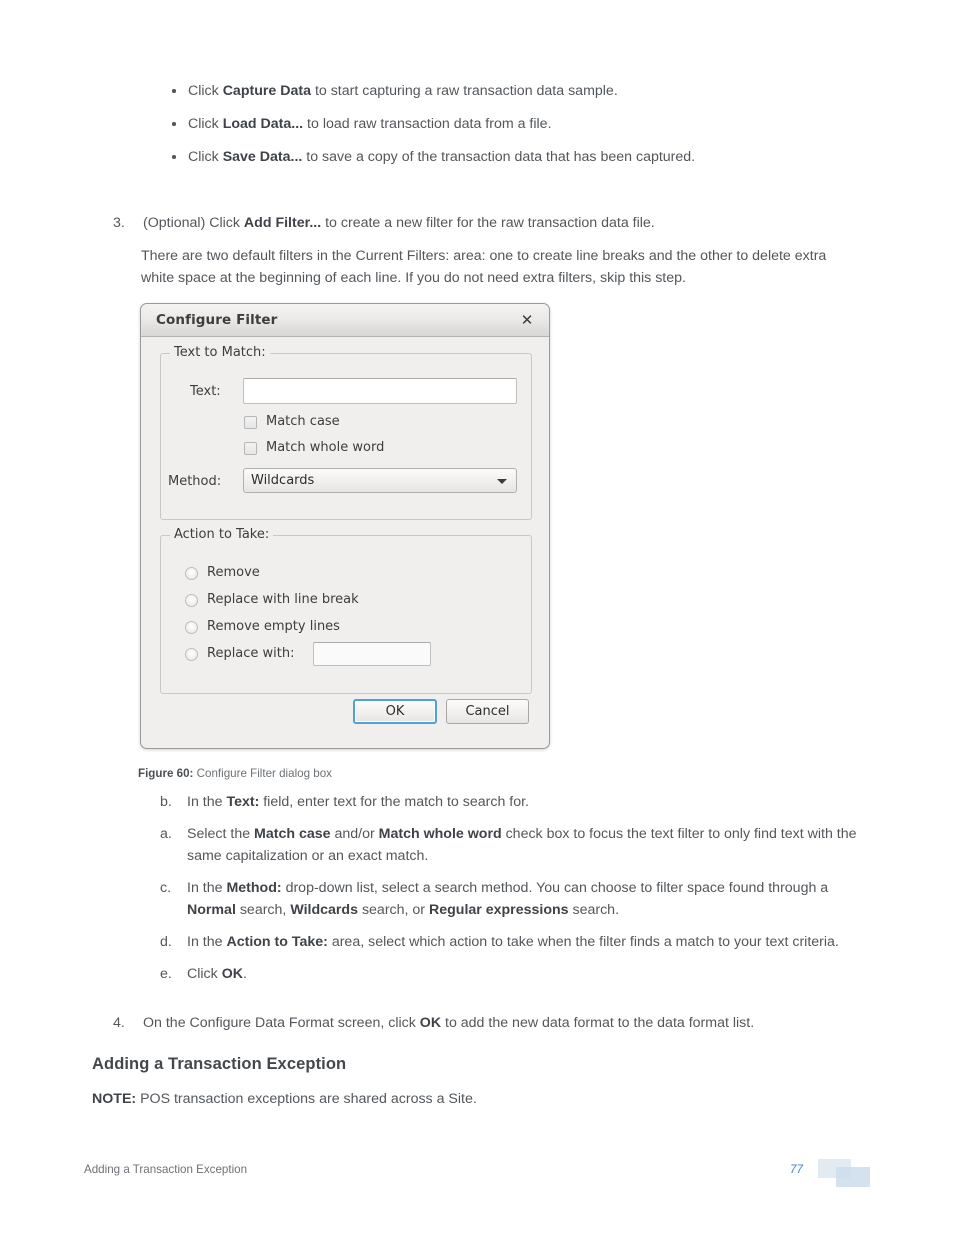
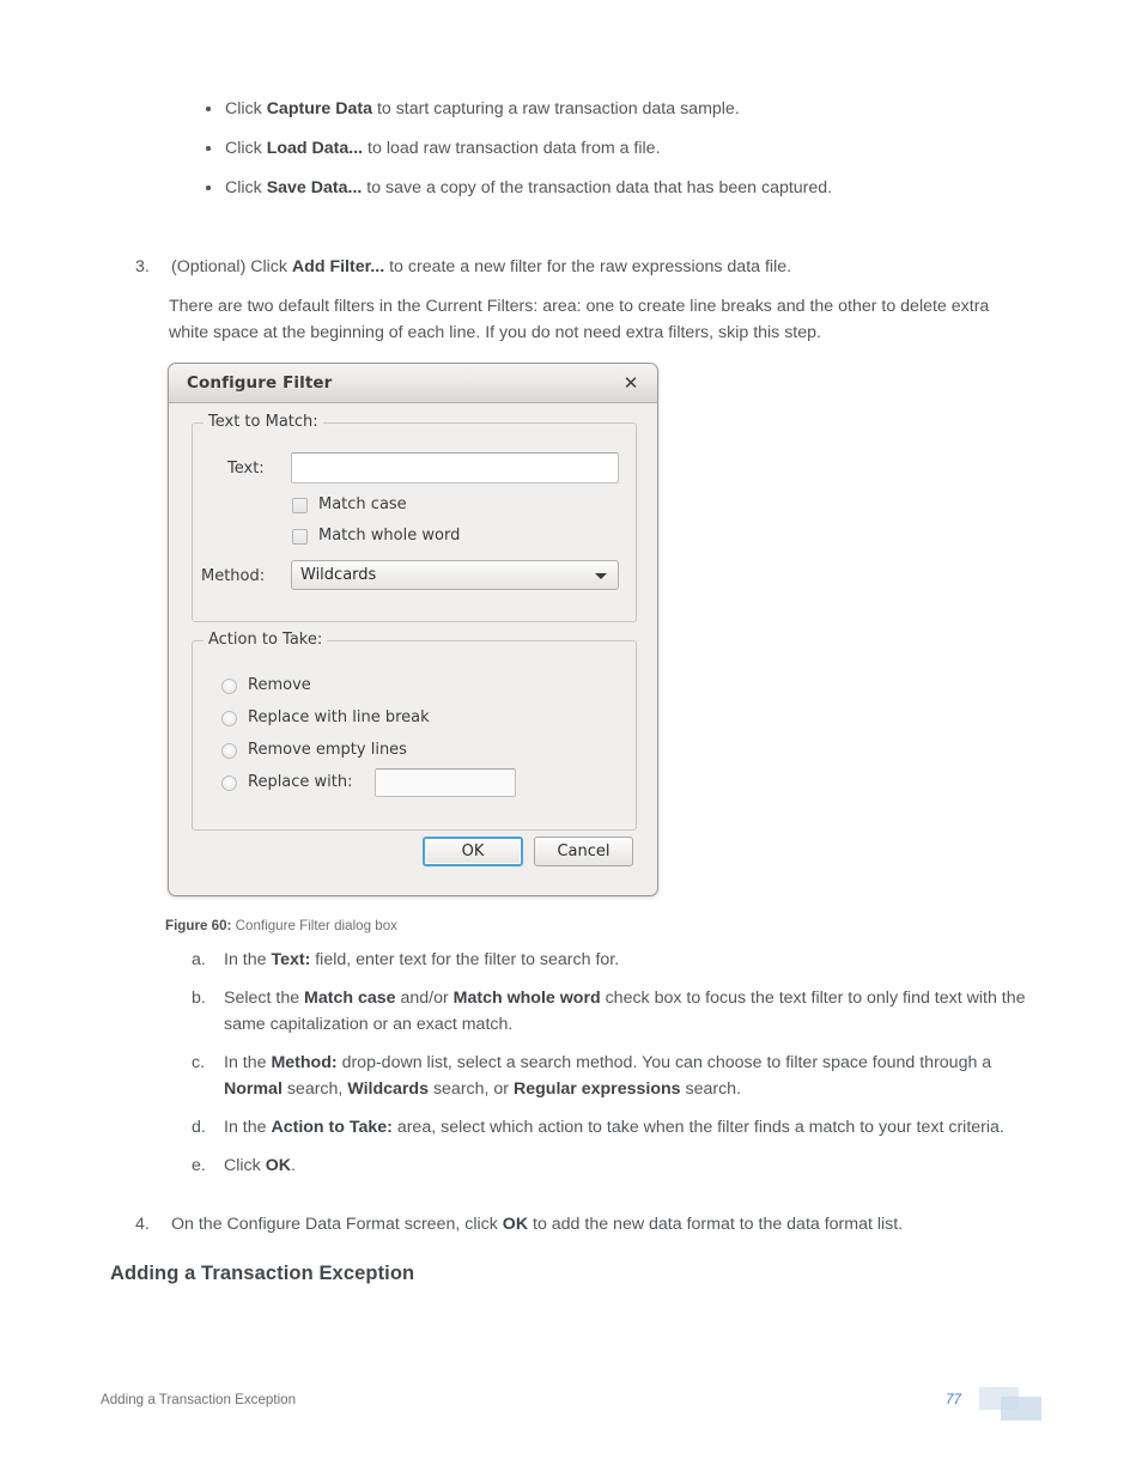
  Click Capture Data to start capturing a raw transaction data sample.
  Click Load Data... to load raw transaction data from a file.
  Click Save Data... to save a copy of the transaction data that has been captured.
  3.
- (Optional) Click Add Filter... to create a new filter for the raw transaction data file.
+ (Optional) Click Add Filter... to create a new filter for the raw expressions data file.
  There are two default filters in the Current Filters: area: one to create line breaks and the other to delete extra white space at the beginning of each line. If you do not need extra filters, skip this step.
  Configure Filter
  ✕
  Text to Match:
  Text:
  Match case
  Match whole word
  Method:
  Wildcards
  Action to Take:
  Remove
  Replace with line break
  Remove empty lines
  Replace with:
  OK
  Cancel
  Figure 60: Configure Filter dialog box
- b.
+ a.
- In the Text: field, enter text for the match to search for.
+ In the Text: field, enter text for the filter to search for.
- a.
+ b.
  Select the Match case and/or Match whole word check box to focus the text filter to only find text with the same capitalization or an exact match.
  c.
  In the Method: drop-down list, select a search method. You can choose to filter space found through a Normal search, Wildcards search, or Regular expressions search.
  d.
  In the Action to Take: area, select which action to take when the filter finds a match to your text criteria.
  e.
  Click OK.
  4.
  On the Configure Data Format screen, click OK to add the new data format to the data format list.
  Adding a Transaction Exception
- NOTE: POS transaction exceptions are shared across a Site.
  Adding a Transaction Exception
  77
